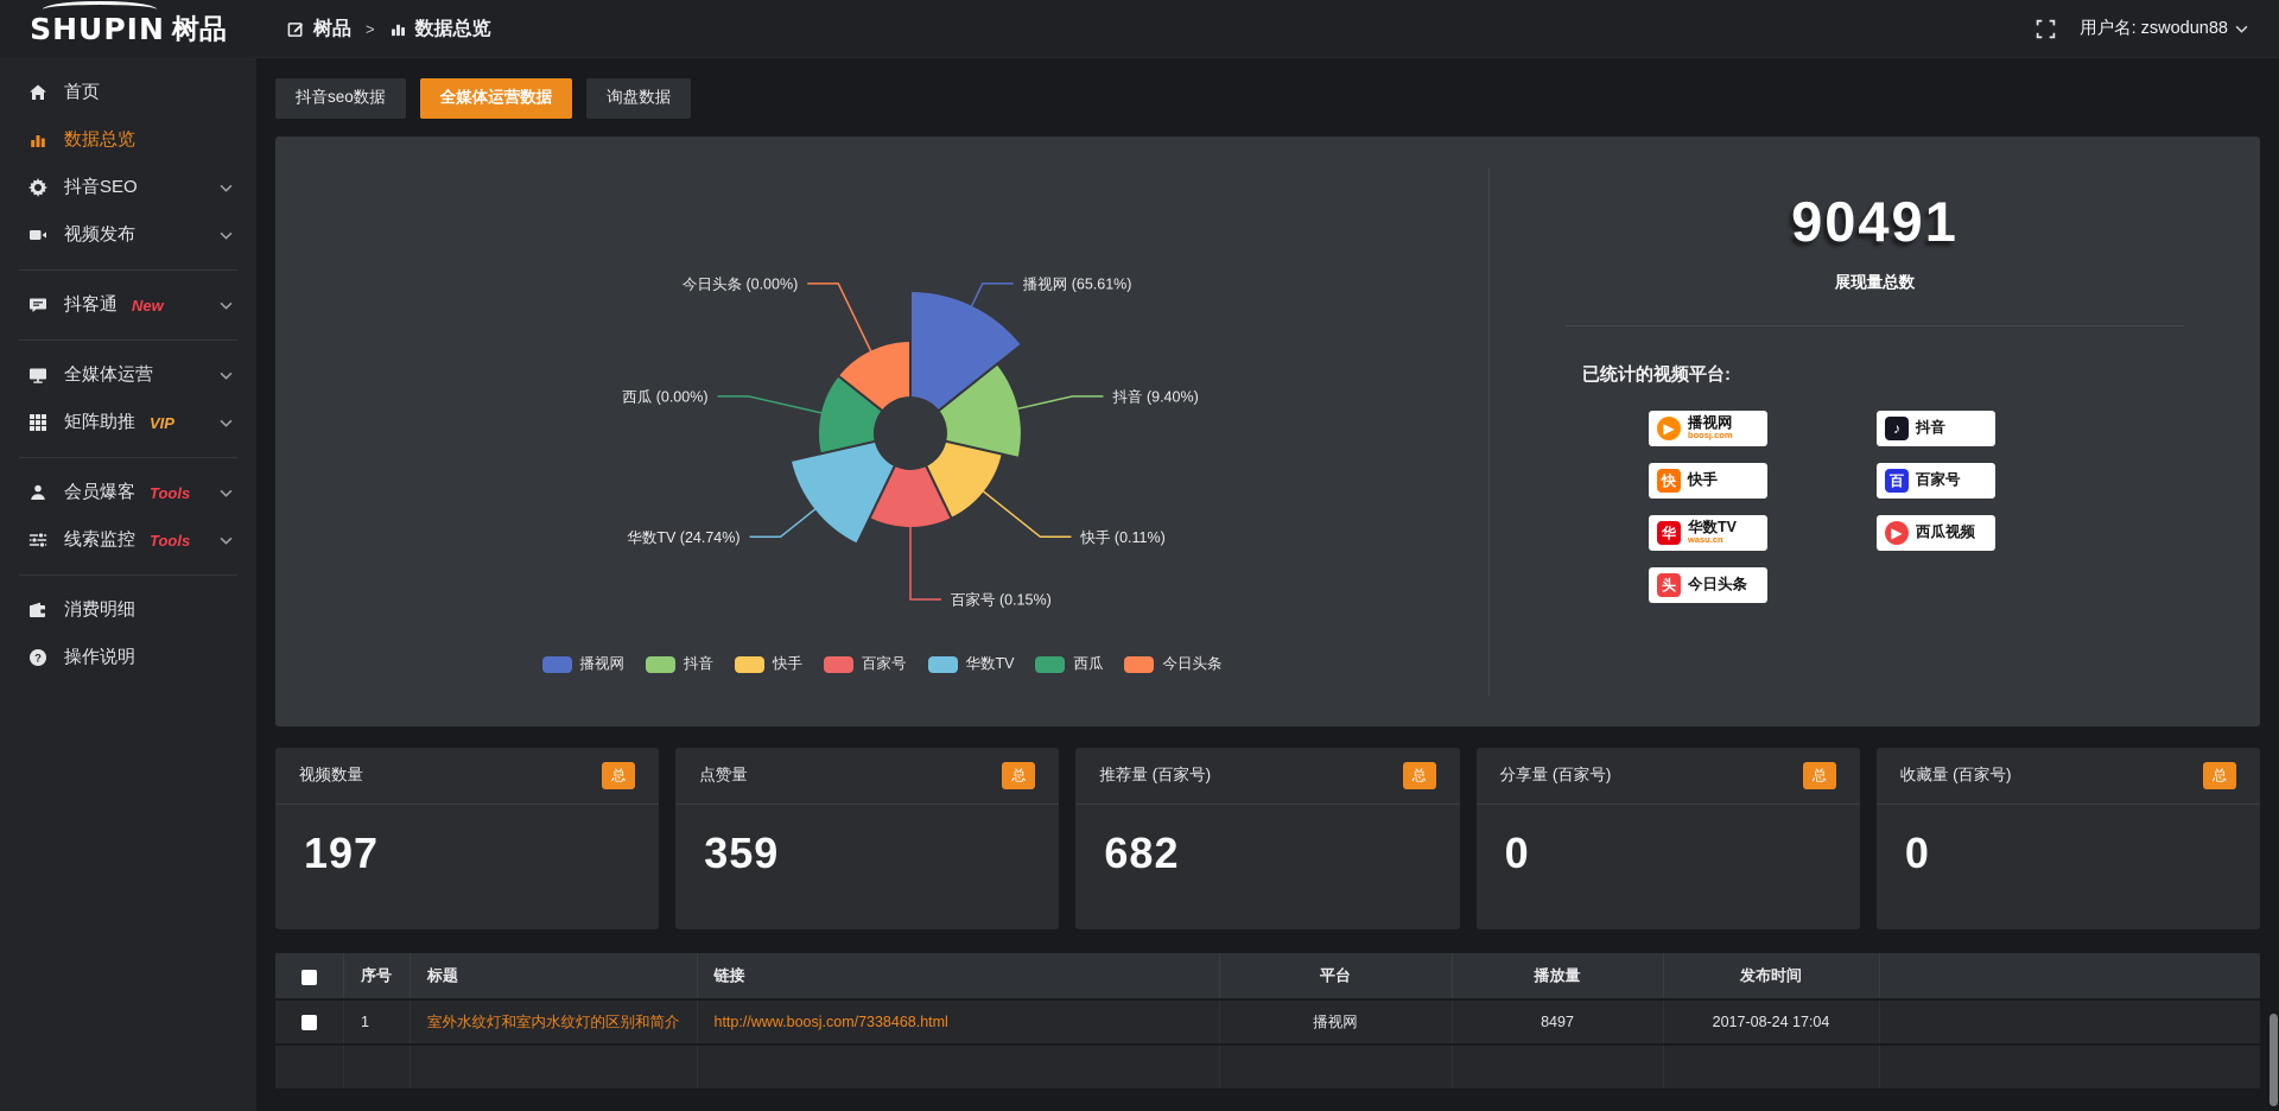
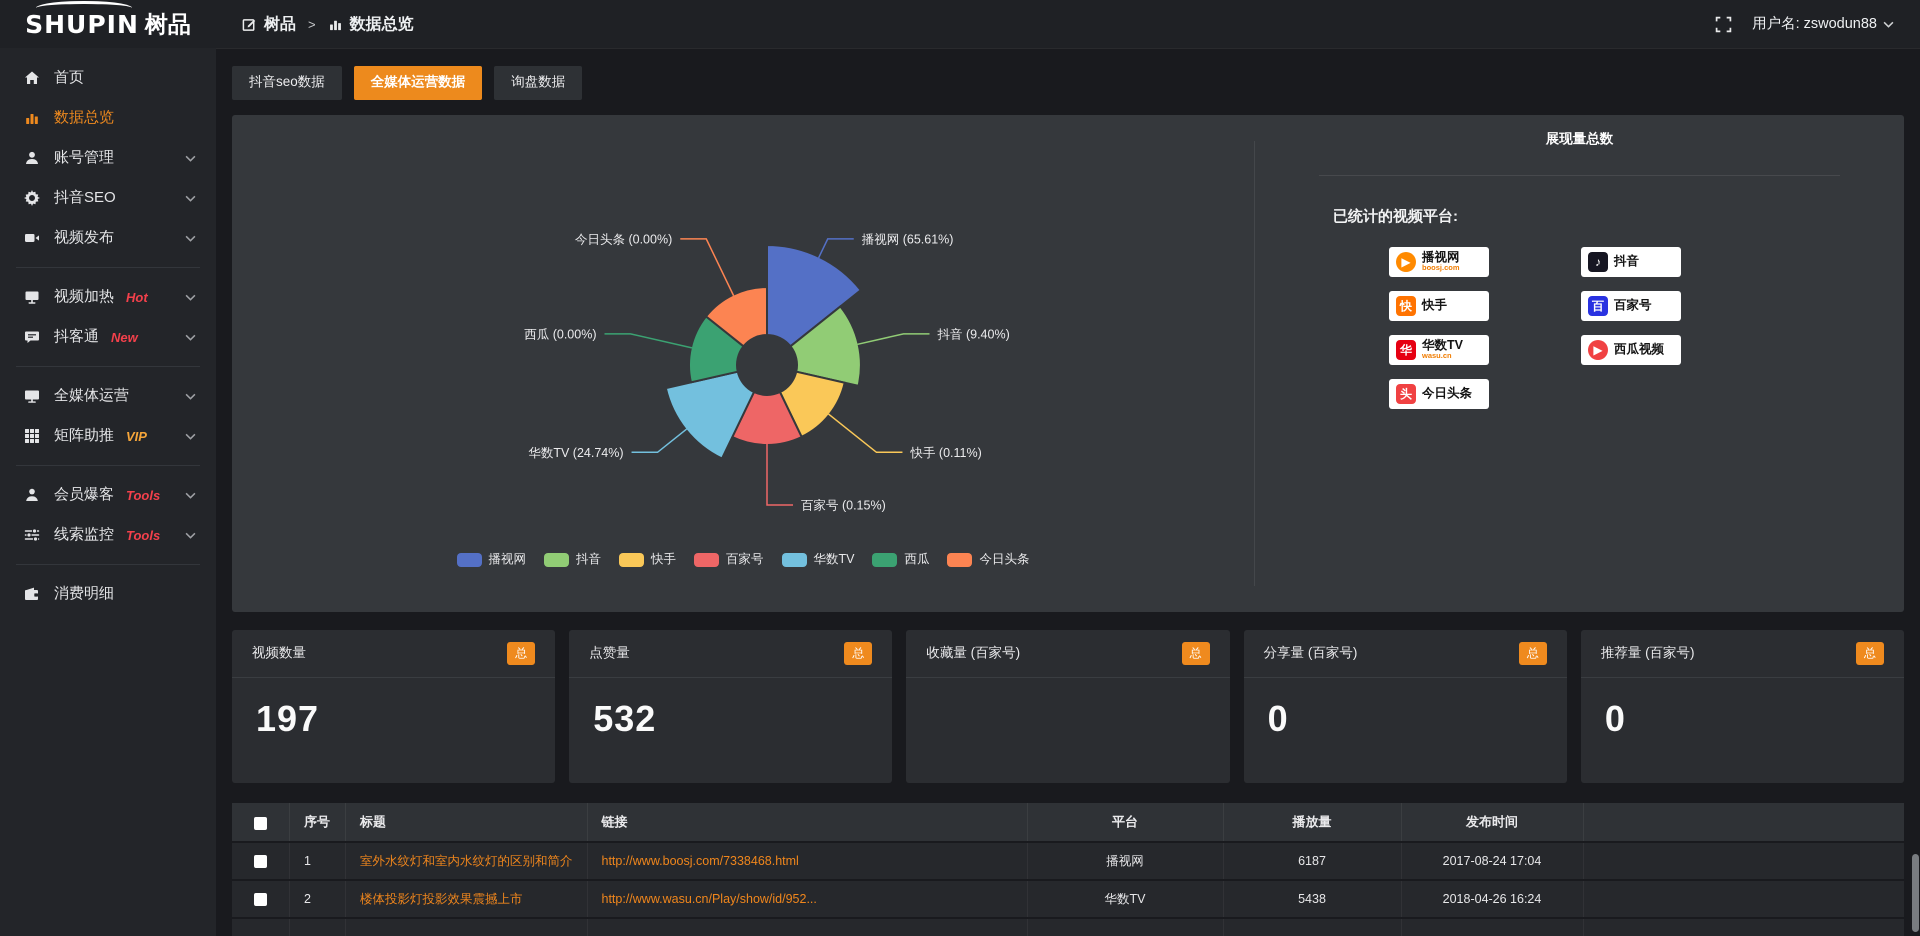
  SHUPIN
  树品
  树品
  >
  数据总览
  用户名: zswodun88
  首页
  数据总览
+ 账号管理
  抖音SEO
  视频发布
+ 视频加热
+ Hot
  抖客通
  New
  全媒体运营
  矩阵助推
  VIP
  会员爆客
  Tools
  线索监控
  Tools
  消费明细
- ?
- 操作说明
  抖音seo数据
  全媒体运营数据
  询盘数据
  播视网 (65.61%)
  抖音 (9.40%)
  快手 (0.11%)
  百家号 (0.15%)
  华数TV (24.74%)
  西瓜 (0.00%)
  今日头条 (0.00%)
  播视网
  抖音
  快手
  百家号
  华数TV
  西瓜
  今日头条
- 90491
  展现量总数
  已统计的视频平台:
  ▶
  播视网
  boosj.com
  ♪
  抖音
  快
  快手
  百
  百家号
  华
  华数TV
  wasu.cn
  ▶
  西瓜视频
  头
  今日头条
  视频数量
  总
  197
  点赞量
  总
- 359
+ 532
- 推荐量 (百家号)
+ 收藏量 (百家号)
  总
- 682
  分享量 (百家号)
  总
  0
- 收藏量 (百家号)
+ 推荐量 (百家号)
  总
  0
  	序号	标题	链接	平台	播放量	发布时间
- 	1	室外水纹灯和室内水纹灯的区别和简介	http://www.boosj.com/7338468.html	播视网	8497	2017-08-24 17:04
+ 	1	室外水纹灯和室内水纹灯的区别和简介	http://www.boosj.com/7338468.html	播视网	6187	2017-08-24 17:04
+ 	2	楼体投影灯投影效果震撼上市	http://www.wasu.cn/Play/show/id/952...	华数TV	5438	2018-04-26 16:24
